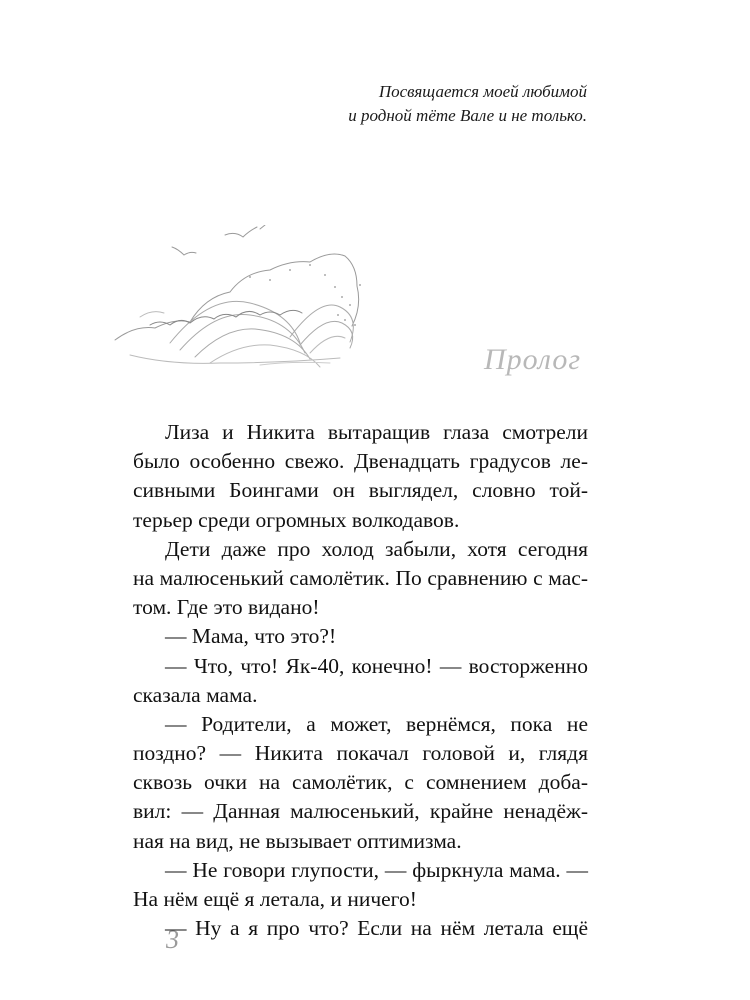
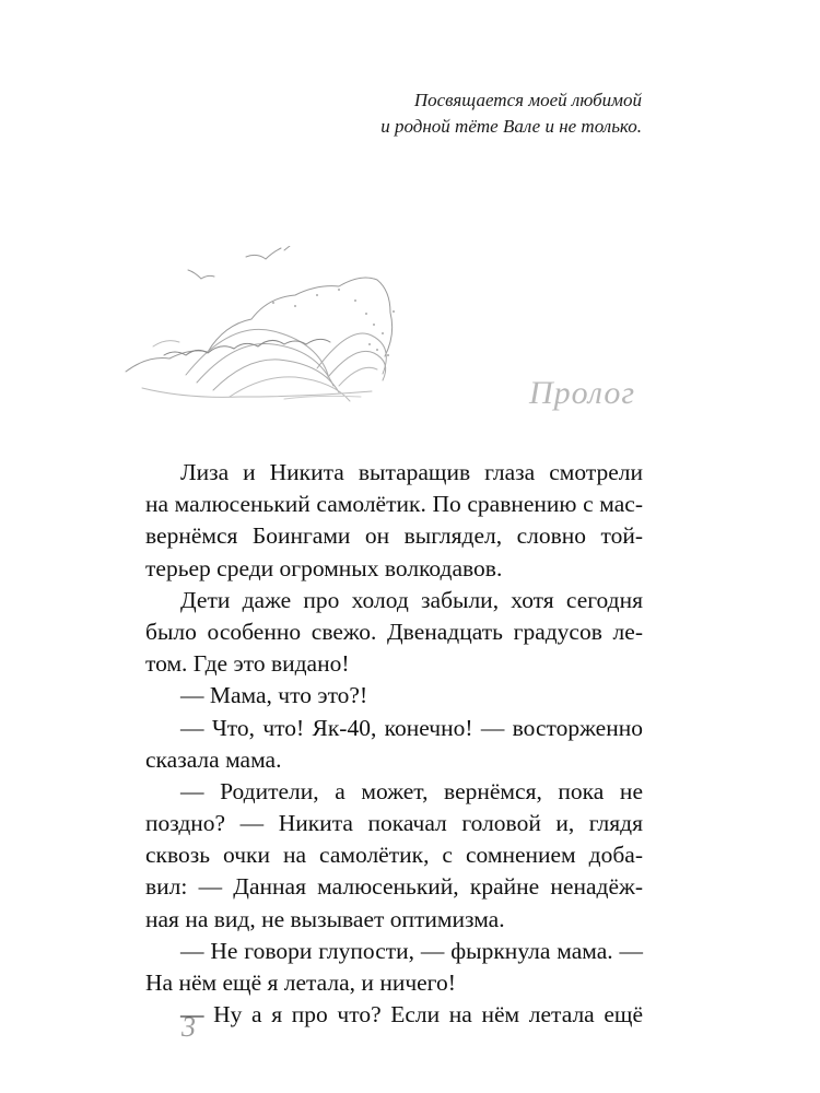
  Посвящается моей любимой
  и родной тёте Вале и не только.
  Пролог
  Лиза и Никита вытаращив глаза смотрели
- было особенно свежо. Двенадцать градусов ле-
+ на малюсенький самолётик. По сравнению с мас-
- сивными Боингами он выглядел, словно той-
+ вернёмся Боингами он выглядел, словно той-
  терьер среди огромных волкодавов.
  Дети даже про холод забыли, хотя сегодня
- на малюсенький самолётик. По сравнению с мас-
+ было особенно свежо. Двенадцать градусов ле-
  том. Где это видано!
  — Мама, что это?!
  — Что, что! Як-40, конечно! — восторженно
  сказала мама.
  — Родители, а может, вернёмся, пока не
  поздно? — Никита покачал головой и, глядя
  сквозь очки на самолётик, с сомнением доба-
  вил: — Данная малюсенький, крайне ненадёж-
  ная на вид, не вызывает оптимизма.
  — Не говори глупости, — фыркнула мама. —
  На нём ещё я летала, и ничего!
  — Ну а я про что? Если на нём летала ещё
  3
